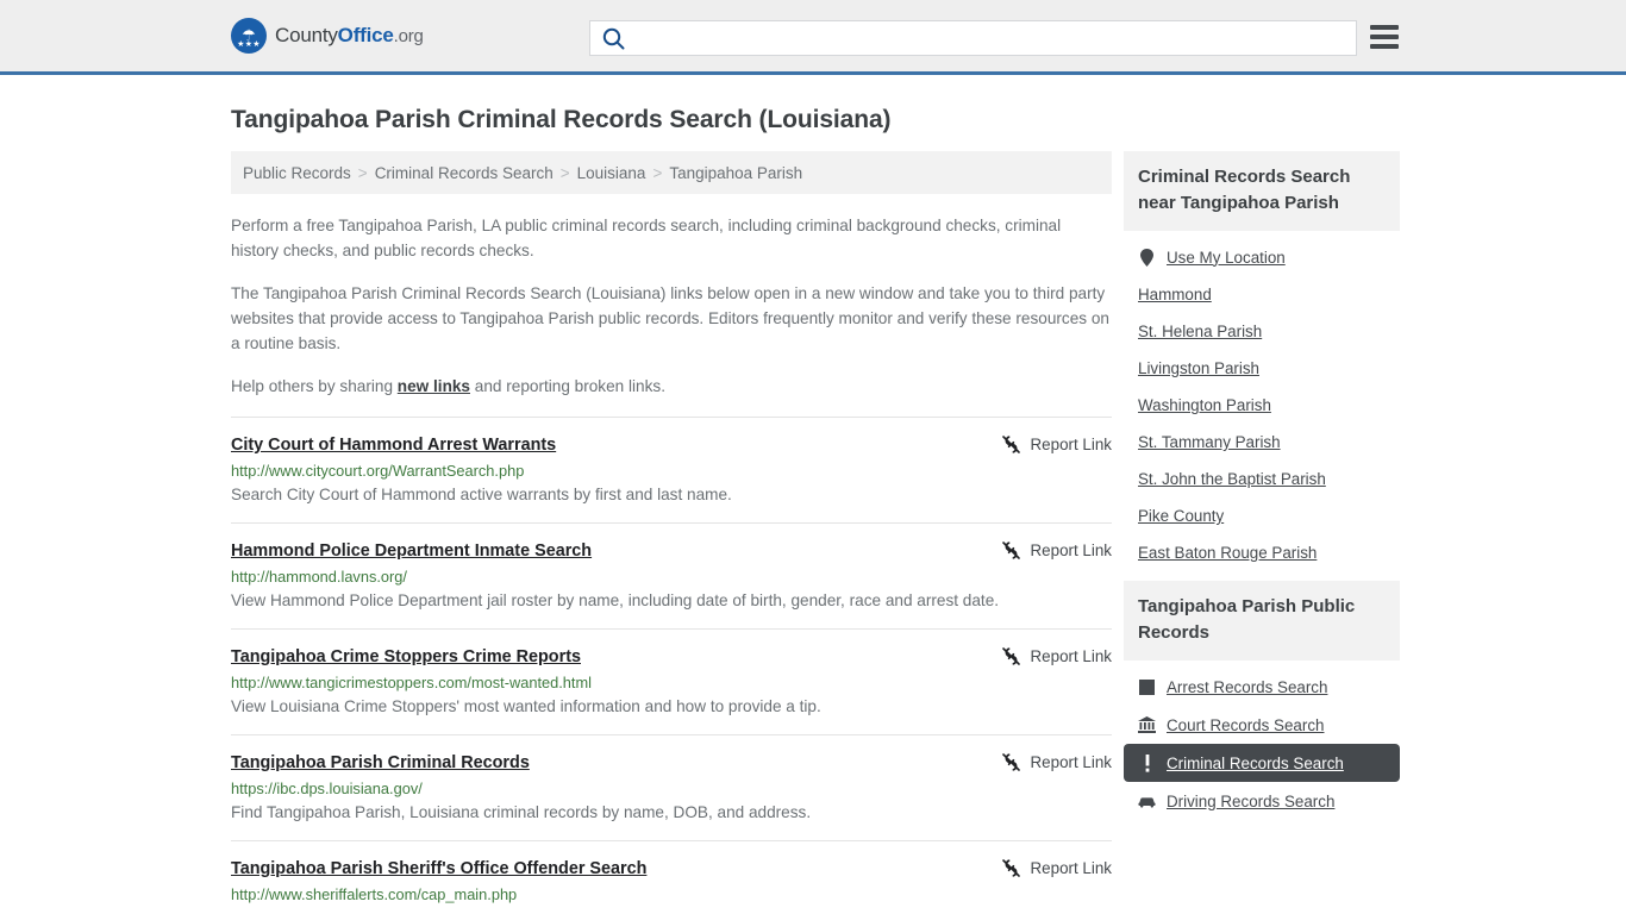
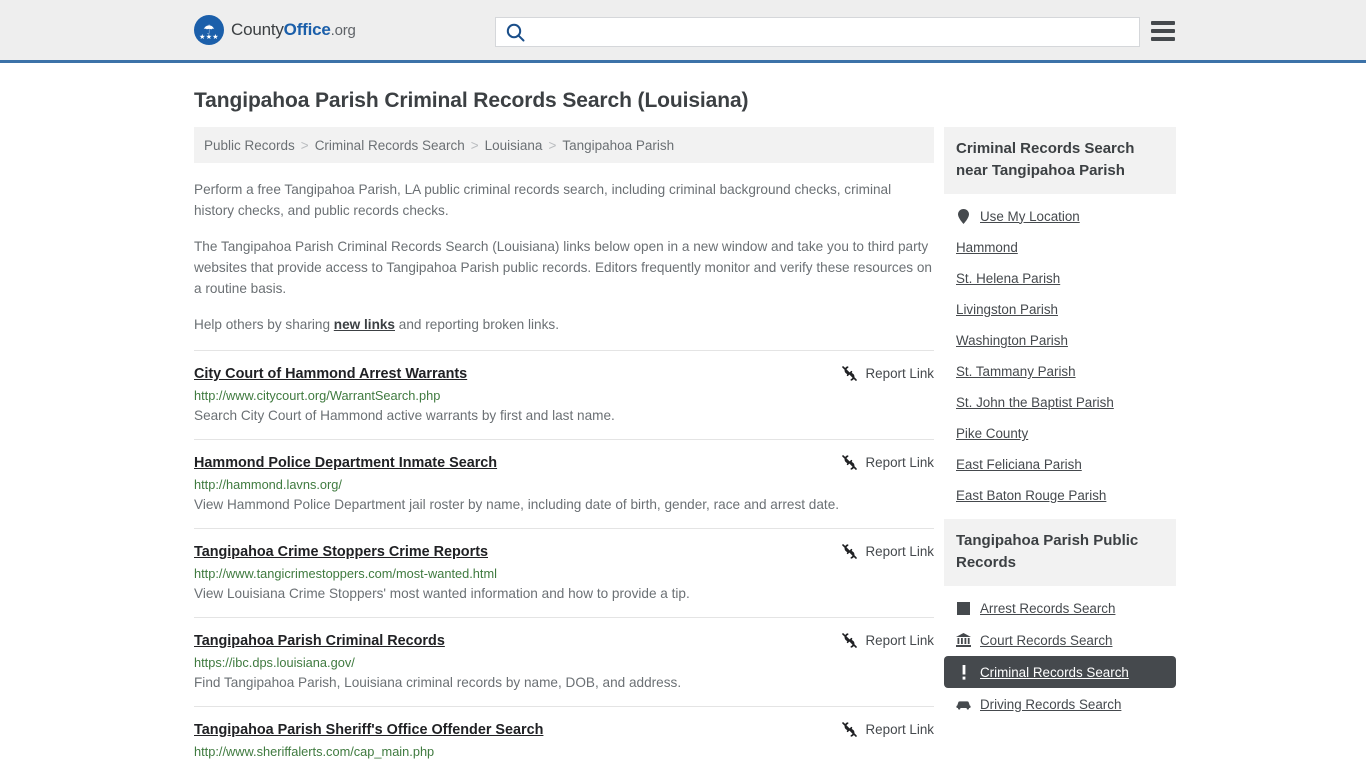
  ☂
  CountyOffice.org
  Tangipahoa Parish Criminal Records Search (Louisiana)
  Public Records
  >
  Criminal Records Search
  >
  Louisiana
  >
  Tangipahoa Parish
  Perform a free Tangipahoa Parish, LA public criminal records search, including criminal background checks, criminal history checks, and public records checks.
  The Tangipahoa Parish Criminal Records Search (Louisiana) links below open in a new window and take you to third party websites that provide access to Tangipahoa Parish public records. Editors frequently monitor and verify these resources on a routine basis.
  Help others by sharing new links and reporting broken links.
  City Court of Hammond Arrest Warrants
  http://www.citycourt.org/WarrantSearch.php
  Search City Court of Hammond active warrants by first and last name.
  Report Link
  Hammond Police Department Inmate Search
  http://hammond.lavns.org/
  View Hammond Police Department jail roster by name, including date of birth, gender, race and arrest date.
  Report Link
  Tangipahoa Crime Stoppers Crime Reports
  http://www.tangicrimestoppers.com/most-wanted.html
  View Louisiana Crime Stoppers' most wanted information and how to provide a tip.
  Report Link
  Tangipahoa Parish Criminal Records
  https://ibc.dps.louisiana.gov/
  Find Tangipahoa Parish, Louisiana criminal records by name, DOB, and address.
  Report Link
  Tangipahoa Parish Sheriff's Office Offender Search
  http://www.sheriffalerts.com/cap_main.php
  Report Link
  Criminal Records Search near Tangipahoa Parish
  Use My Location
  Hammond
  St. Helena Parish
  Livingston Parish
  Washington Parish
  St. Tammany Parish
  St. John the Baptist Parish
  Pike County
+ East Feliciana Parish
  East Baton Rouge Parish
  Tangipahoa Parish Public Records
  Arrest Records Search
  Court Records Search
  Criminal Records Search
  Driving Records Search
